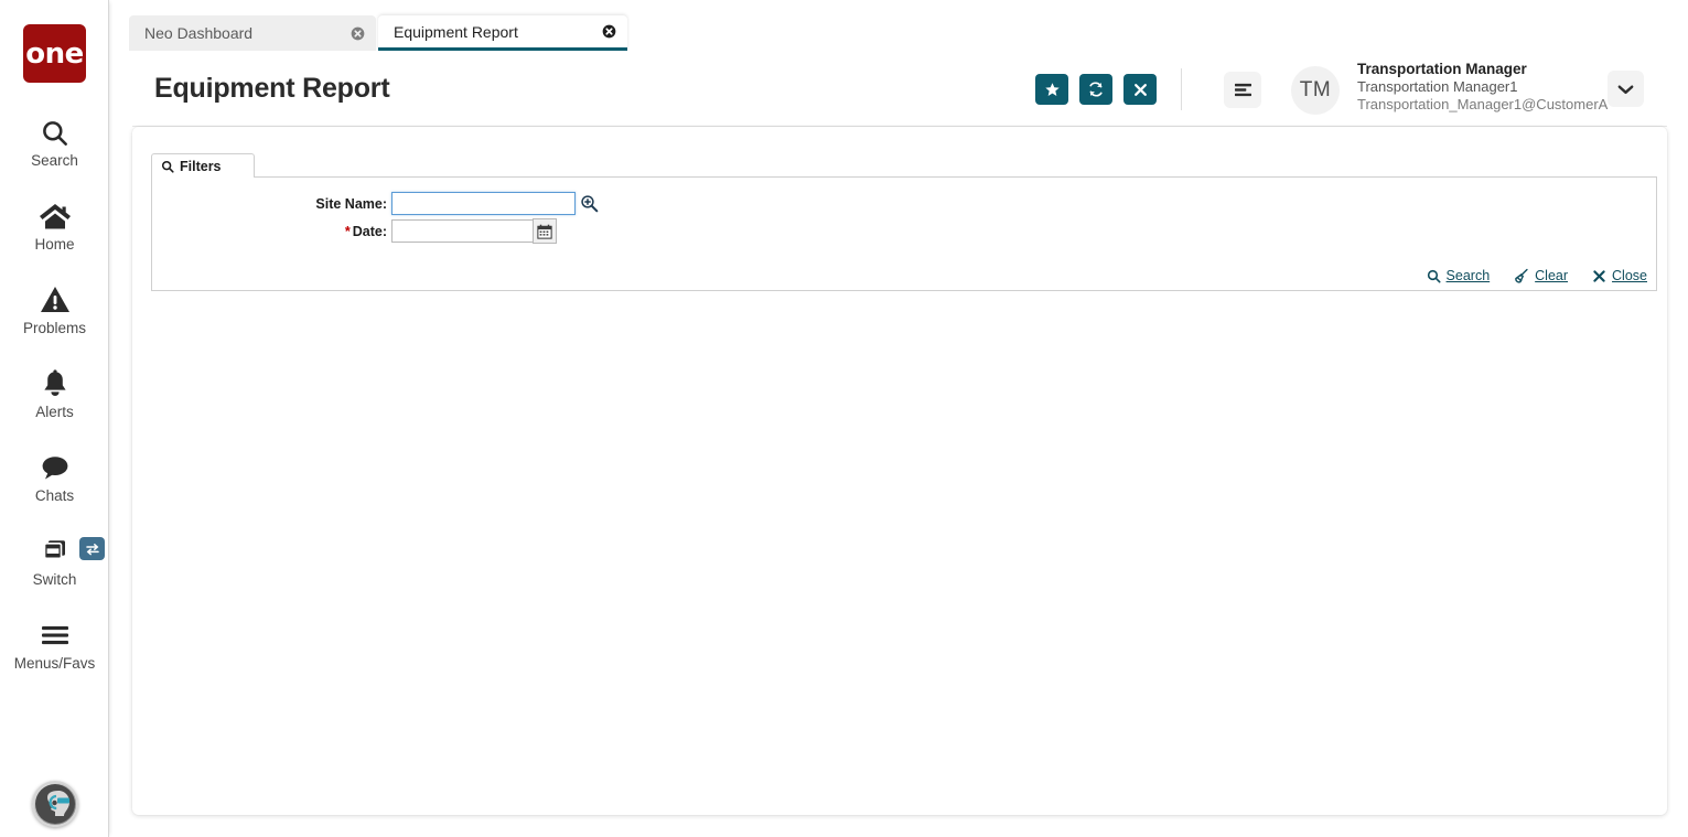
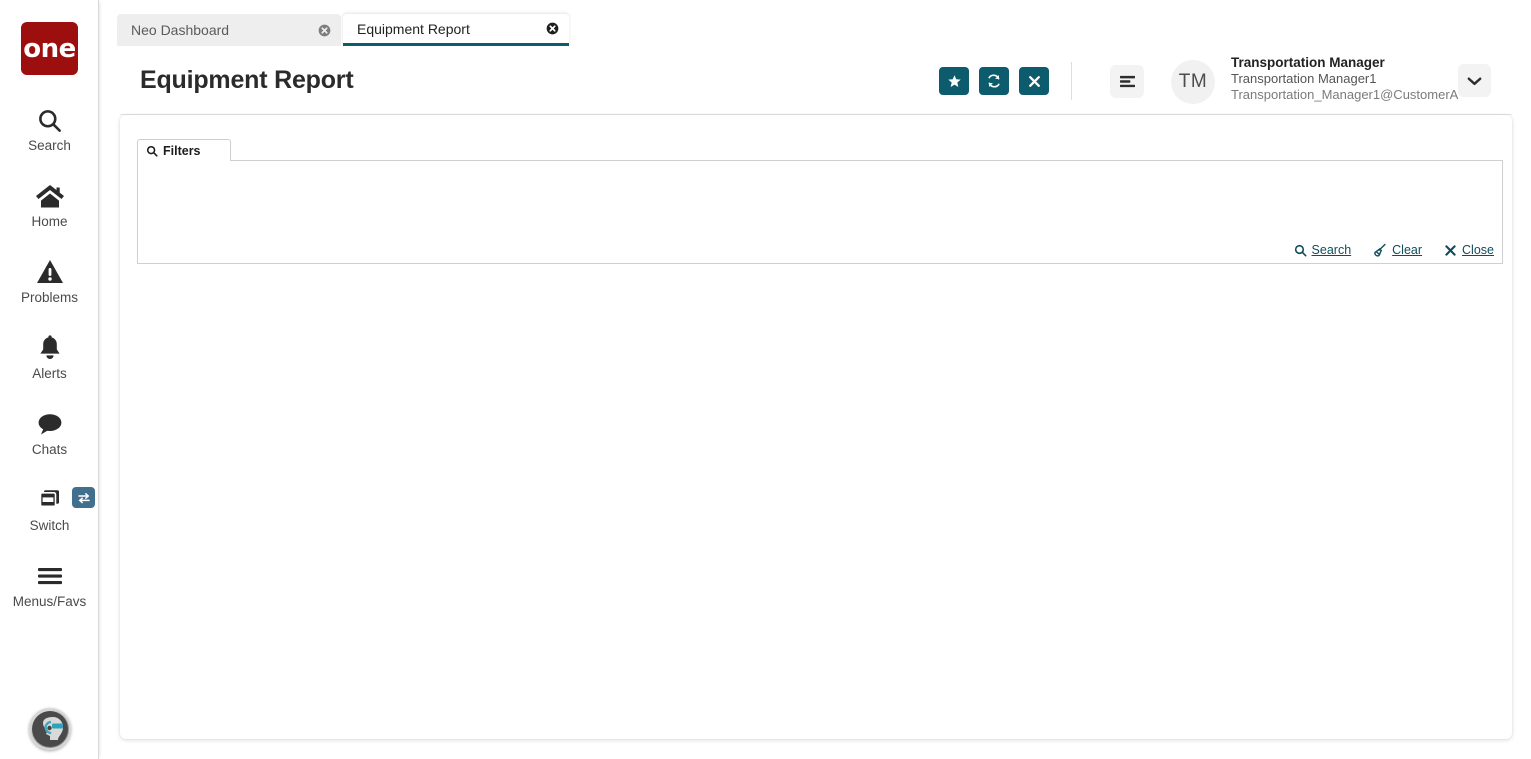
  one
  Search
  Home
  Problems
  Alerts
  Chats
  Switch
  Menus/Favs
  Neo Dashboard
  Equipment Report
  Equipment Report
  TM
  Transportation Manager
  Transportation Manager1
  Transportation_Manager1@CustomerA
  Filters
- Site Name:
- * Date:
  Search
  Clear
  Close
